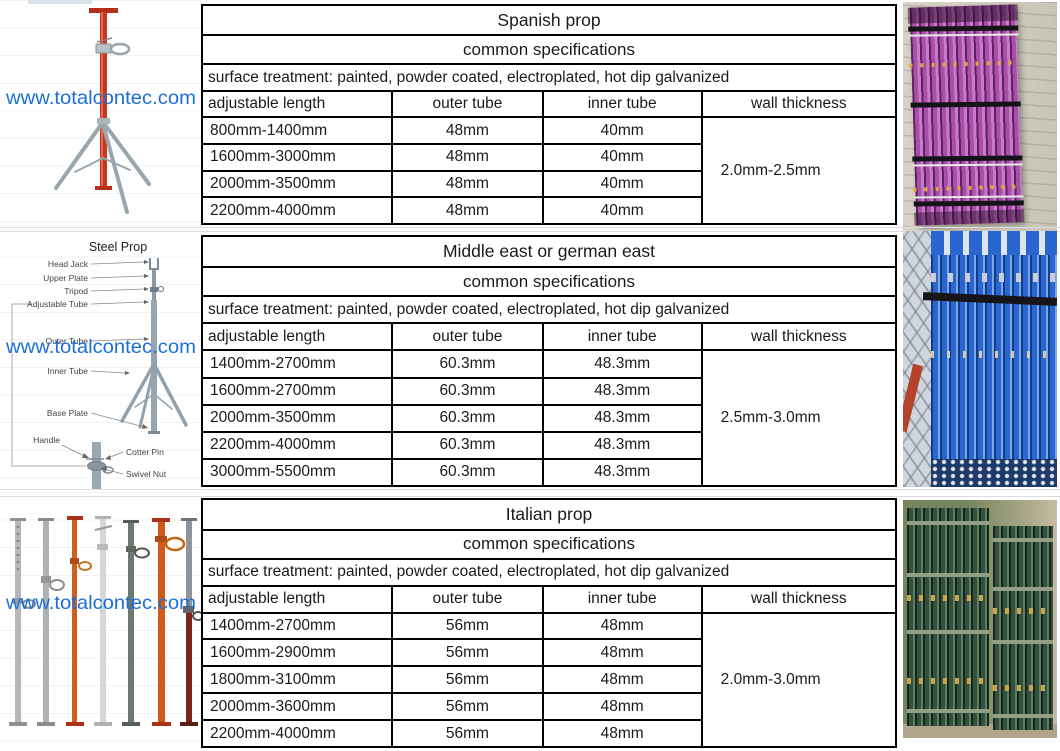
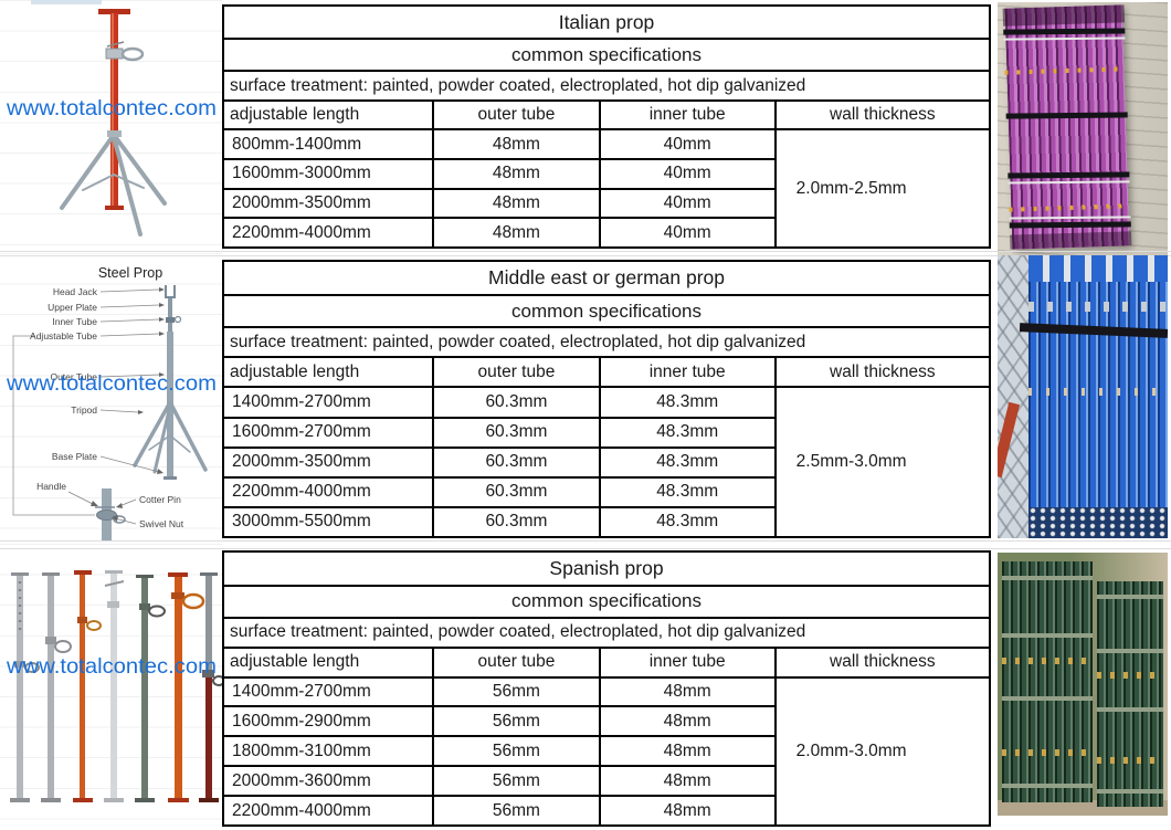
  www.totalcontec.com
- Spanish prop
+ Italian prop
  common specifications
  surface treatment: painted, powder coated, electroplated, hot dip galvanized
  adjustable length	outer tube	inner tube	wall thickness
  800mm-1400mm	48mm	40mm	2.0mm-2.5mm
  1600mm-3000mm	48mm	40mm
  2000mm-3500mm	48mm	40mm
  2200mm-4000mm	48mm	40mm
  Steel Prop
  Head Jack
  Upper Plate
- Tripod
+ Inner Tube
  Adjustable Tube
  Outer Tube
- Inner Tube
+ Tripod
  Base Plate
  Handle
  Cotter Pin
  Swivel Nut
  www.totalcontec.com
- Middle east or german east
+ Middle east or german prop
  common specifications
  surface treatment: painted, powder coated, electroplated, hot dip galvanized
  adjustable length	outer tube	inner tube	wall thickness
  1400mm-2700mm	60.3mm	48.3mm	2.5mm-3.0mm
  1600mm-2700mm	60.3mm	48.3mm
  2000mm-3500mm	60.3mm	48.3mm
  2200mm-4000mm	60.3mm	48.3mm
  3000mm-5500mm	60.3mm	48.3mm
  www.totalcontec.com
- Italian prop
+ Spanish prop
  common specifications
  surface treatment: painted, powder coated, electroplated, hot dip galvanized
  adjustable length	outer tube	inner tube	wall thickness
  1400mm-2700mm	56mm	48mm	2.0mm-3.0mm
  1600mm-2900mm	56mm	48mm
  1800mm-3100mm	56mm	48mm
  2000mm-3600mm	56mm	48mm
  2200mm-4000mm	56mm	48mm
